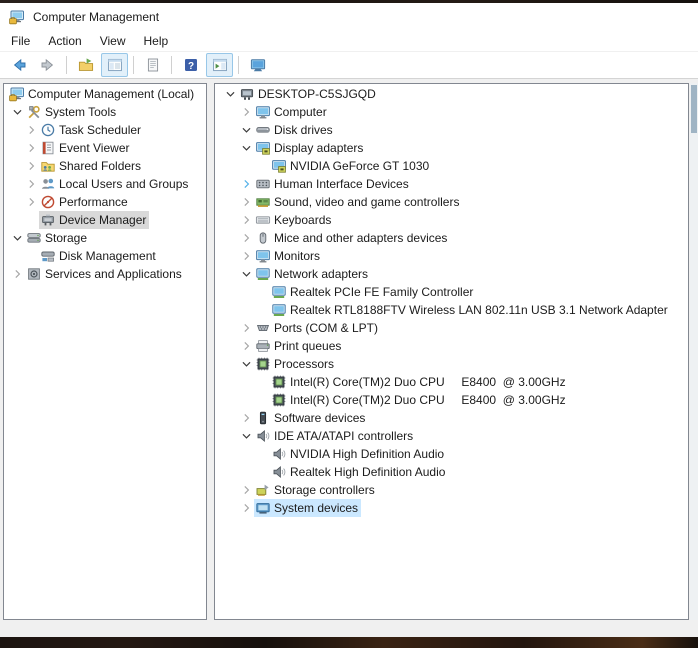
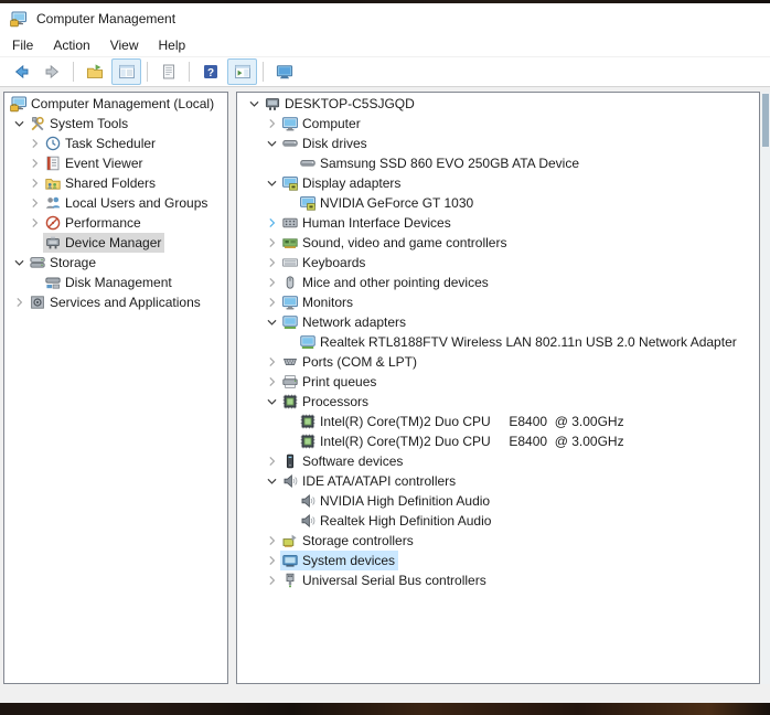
  Computer Management
  File
  Action
  View
  Help
  ?
  Computer Management (Local)
  System Tools
  Task Scheduler
  Event Viewer
  Shared Folders
  Local Users and Groups
  Performance
  Device Manager
  Storage
  Disk Management
  Services and Applications
  DESKTOP-C5SJGQD
  Computer
  Disk drives
+ Samsung SSD 860 EVO 250GB ATA Device
  Display adapters
  NVIDIA GeForce GT 1030
  Human Interface Devices
  Sound, video and game controllers
  Keyboards
- Mice and other adapters devices
+ Mice and other pointing devices
  Monitors
  Network adapters
- Realtek PCIe FE Family Controller
- Realtek RTL8188FTV Wireless LAN 802.11n USB 3.1 Network Adapter
+ Realtek RTL8188FTV Wireless LAN 802.11n USB 2.0 Network Adapter
  Ports (COM & LPT)
  Print queues
  Processors
  Intel(R) Core(TM)2 Duo CPU E8400 @ 3.00GHz
  Intel(R) Core(TM)2 Duo CPU E8400 @ 3.00GHz
  Software devices
  IDE ATA/ATAPI controllers
  NVIDIA High Definition Audio
  Realtek High Definition Audio
  Storage controllers
  System devices
+ Universal Serial Bus controllers
